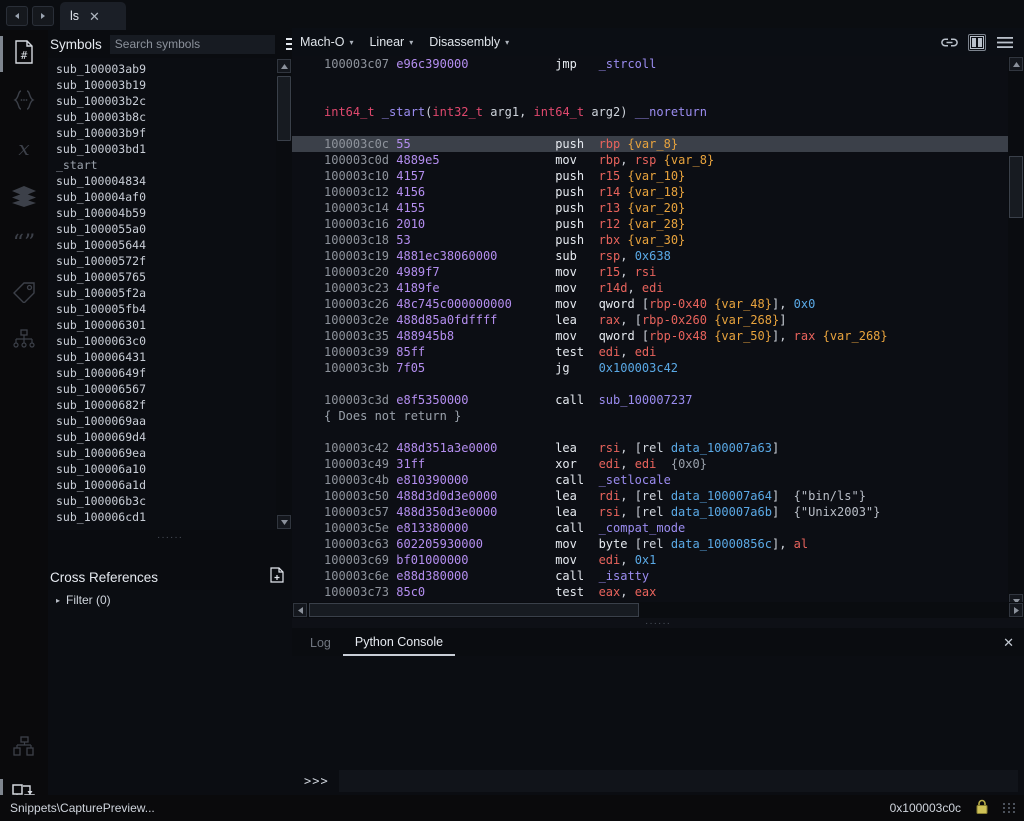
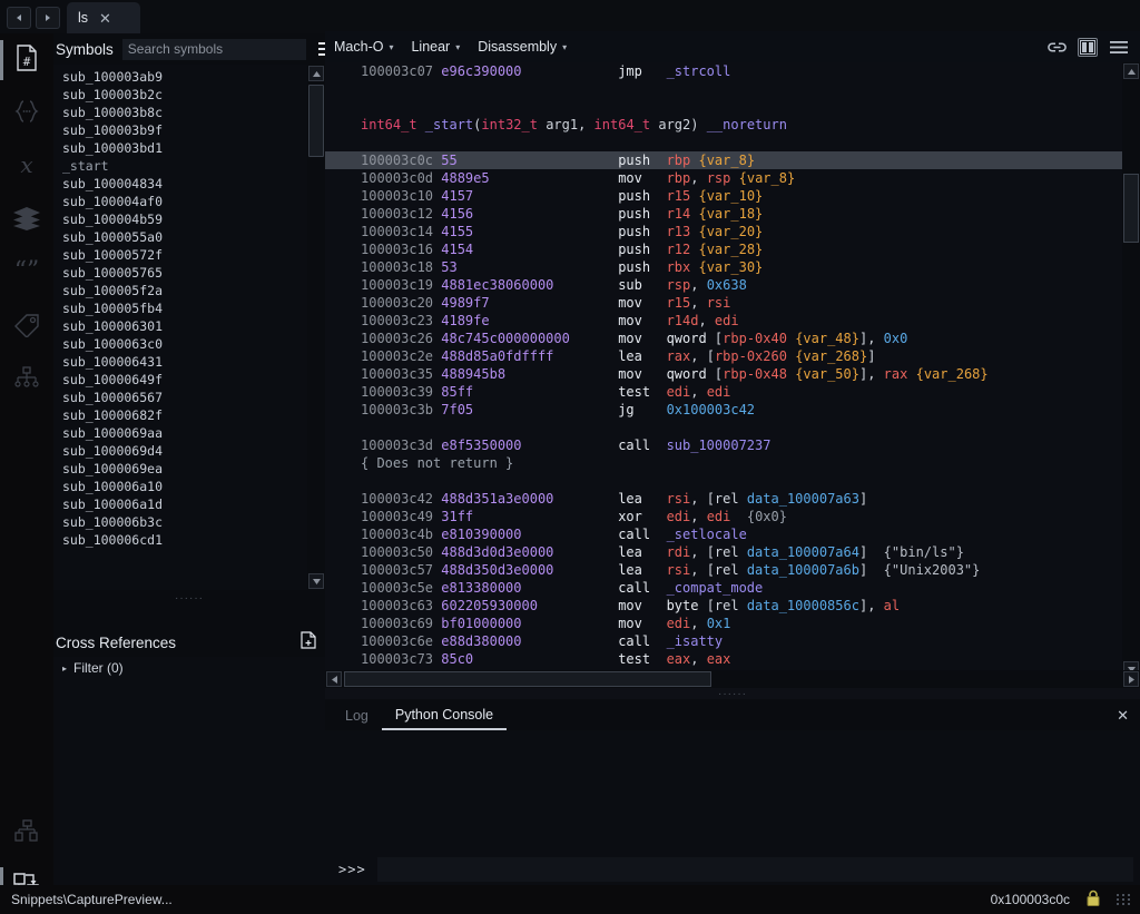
  ls
  ✕
  #
  x
  “”
  Symbols
  Search symbols
  sub_100003ab9
- sub_100003b19
  sub_100003b2c
  sub_100003b8c
  sub_100003b9f
  sub_100003bd1
  _start
  sub_100004834
  sub_100004af0
  sub_100004b59
  sub_1000055a0
- sub_100005644
  sub_10000572f
  sub_100005765
  sub_100005f2a
  sub_100005fb4
  sub_100006301
  sub_1000063c0
  sub_100006431
  sub_10000649f
  sub_100006567
  sub_10000682f
  sub_1000069aa
  sub_1000069d4
  sub_1000069ea
  sub_100006a10
  sub_100006a1d
  sub_100006b3c
  sub_100006cd1
  ······
  Cross References
  ▸
  Filter (0)
  Mach-O
  ▾
  Linear
  ▾
  Disassembly
  ▾
  100003c07 e96c390000 jmp _strcoll
  int64_t _start(int32_t arg1, int64_t arg2) __noreturn
  100003c0c 55 push rbp {var_8}
  100003c0d 4889e5 mov rbp, rsp {var_8}
  100003c10 4157 push r15 {var_10}
  100003c12 4156 push r14 {var_18}
  100003c14 4155 push r13 {var_20}
- 100003c16 2010 push r12 {var_28}
+ 100003c16 4154 push r12 {var_28}
  100003c18 53 push rbx {var_30}
  100003c19 4881ec38060000 sub rsp, 0x638
  100003c20 4989f7 mov r15, rsi
  100003c23 4189fe mov r14d, edi
  100003c26 48c745c000000000 mov qword [rbp-0x40 {var_48}], 0x0
  100003c2e 488d85a0fdffff lea rax, [rbp-0x260 {var_268}]
  100003c35 488945b8 mov qword [rbp-0x48 {var_50}], rax {var_268}
  100003c39 85ff test edi, edi
  100003c3b 7f05 jg 0x100003c42
  100003c3d e8f5350000 call sub_100007237
  { Does not return }
  100003c42 488d351a3e0000 lea rsi, [rel data_100007a63]
  100003c49 31ff xor edi, edi {0x0}
  100003c4b e810390000 call _setlocale
  100003c50 488d3d0d3e0000 lea rdi, [rel data_100007a64] {"bin/ls"}
  100003c57 488d350d3e0000 lea rsi, [rel data_100007a6b] {"Unix2003"}
  100003c5e e813380000 call _compat_mode
  100003c63 602205930000 mov byte [rel data_10000856c], al
  100003c69 bf01000000 mov edi, 0x1
  100003c6e e88d380000 call _isatty
  100003c73 85c0 test eax, eax
  ······
  Log
  Python Console
  ✕
  >>>
  Snippets\CapturePreview...
  0x100003c0c
